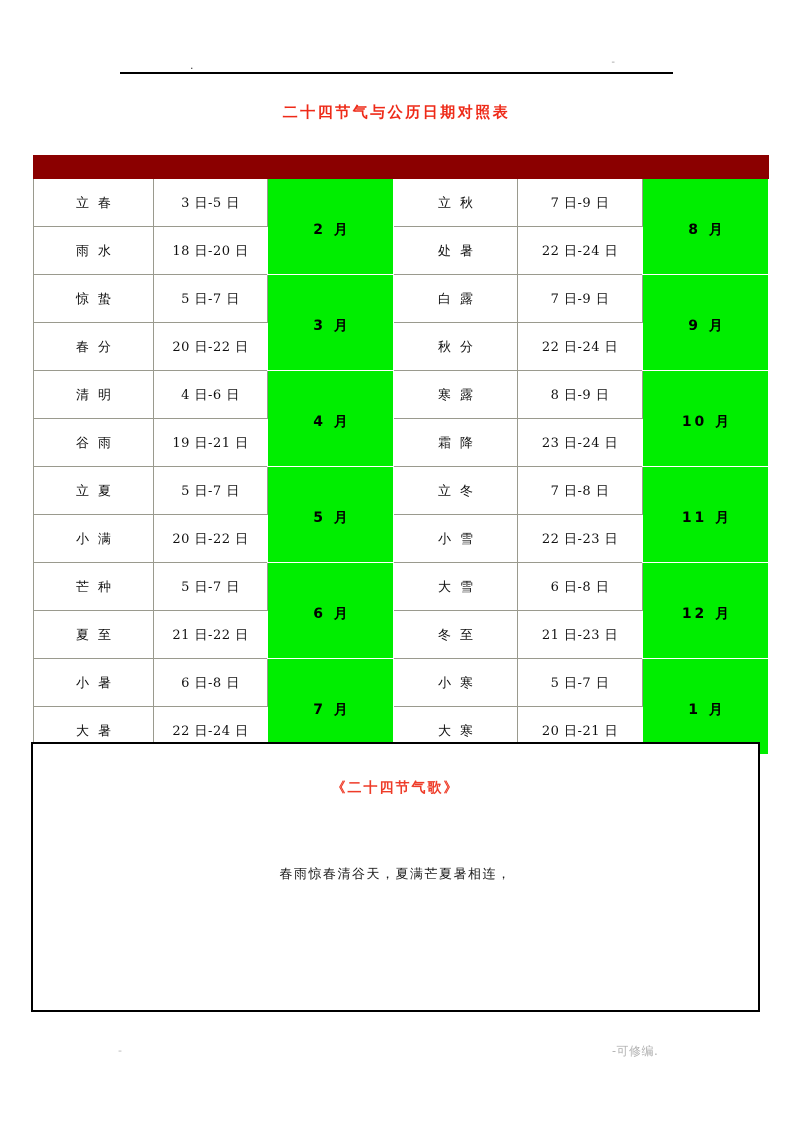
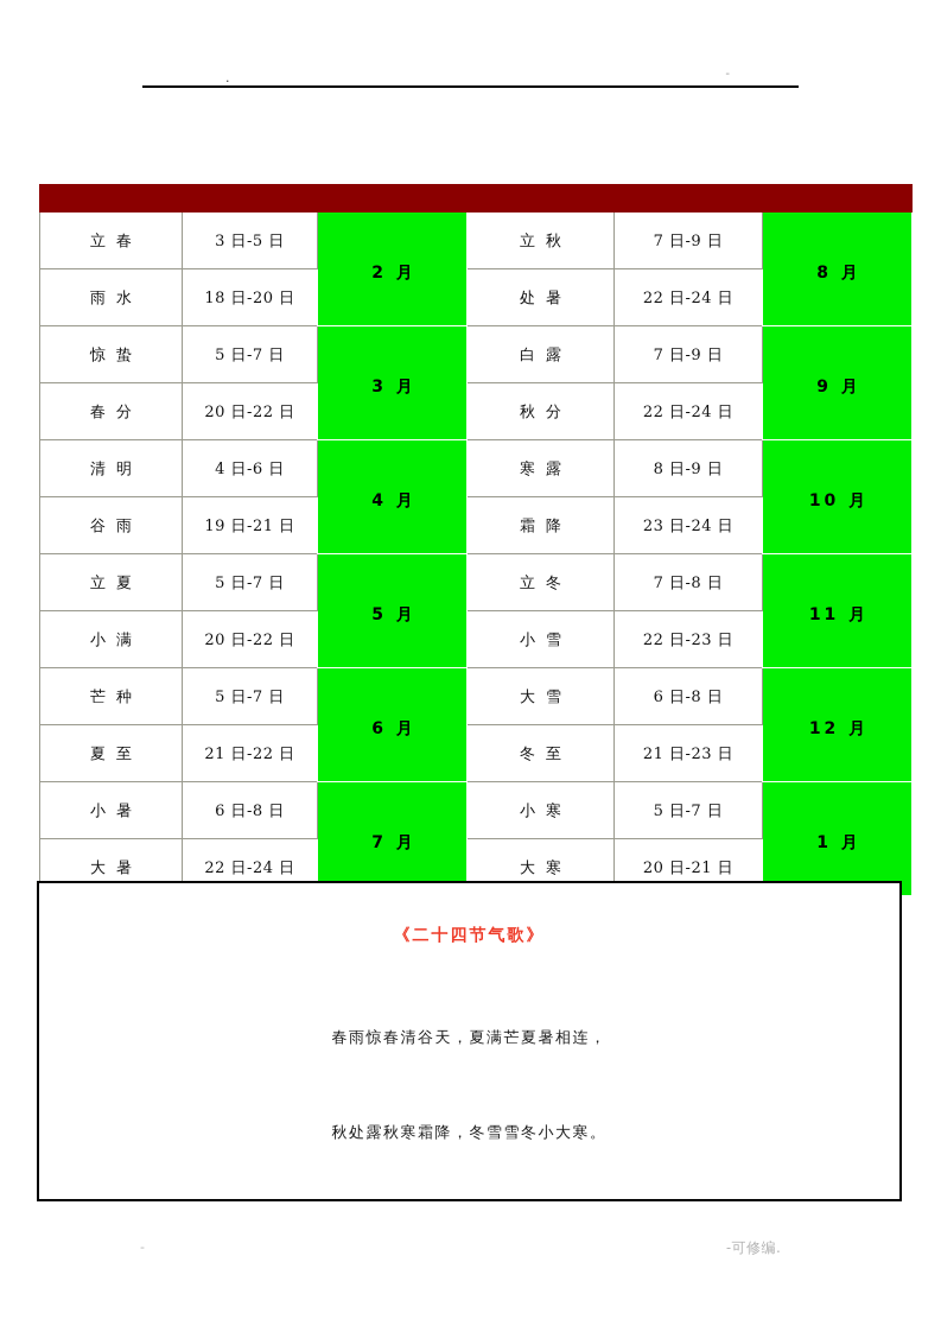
  .
  -
- 二十四节气与公历日期对照表
  立春	3 日-5 日	2 月	立秋	7 日-9 日	8 月
  雨水	18 日-20 日	处暑	22 日-24 日
  惊蛰	5 日-7 日	3 月	白露	7 日-9 日	9 月
  春分	20 日-22 日	秋分	22 日-24 日
  清明	4 日-6 日	4 月	寒露	8 日-9 日	10 月
  谷雨	19 日-21 日	霜降	23 日-24 日
  立夏	5 日-7 日	5 月	立冬	7 日-8 日	11 月
  小满	20 日-22 日	小雪	22 日-23 日
  芒种	5 日-7 日	6 月	大雪	6 日-8 日	12 月
  夏至	21 日-22 日	冬至	21 日-23 日
  小暑	6 日-8 日	7 月	小寒	5 日-7 日	1 月
  大暑	22 日-24 日	大寒	20 日-21 日
  《二十四节气歌》
  春雨惊春清谷天，夏满芒夏暑相连，
+ 秋处露秋寒霜降，冬雪雪冬小大寒。
  -
  -可修编.
